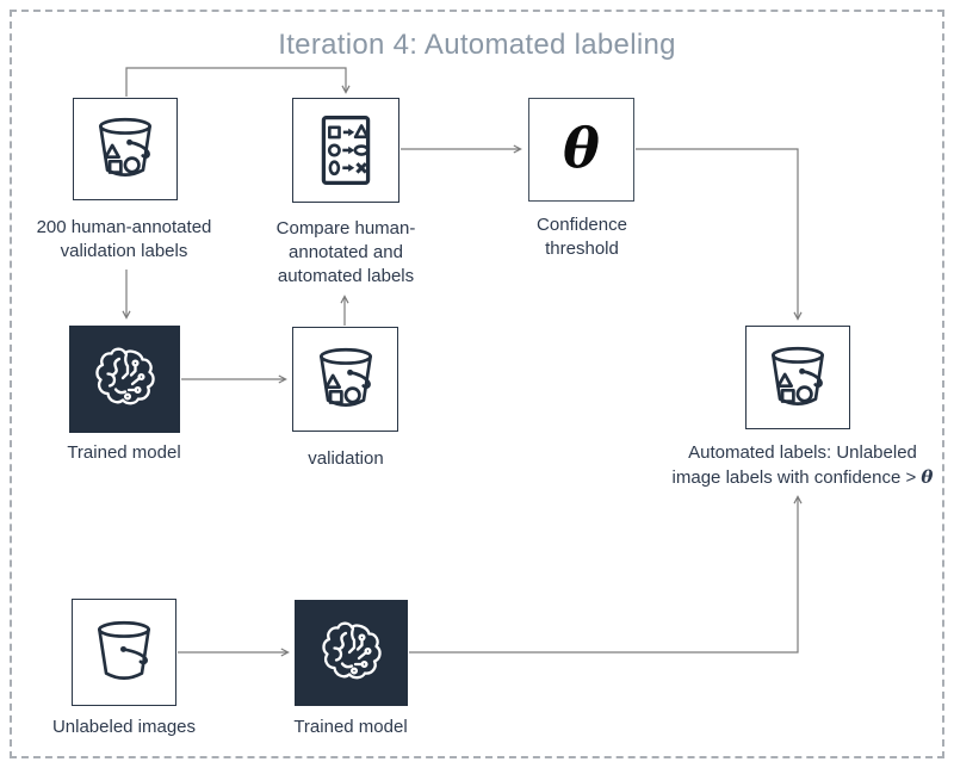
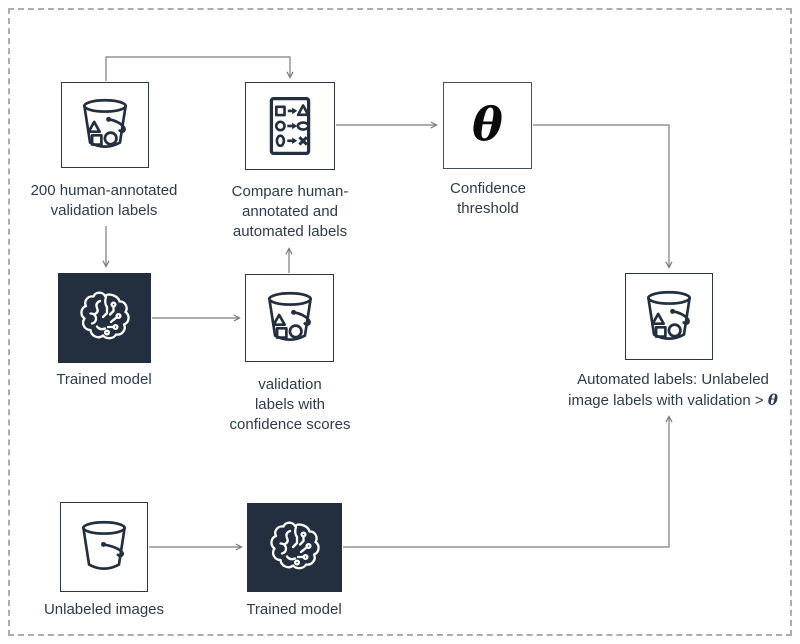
- Iteration 4: Automated labeling
  200 human-annotated
  validation labels
  Compare human-
  annotated and
  automated labels
  θ
  Confidence
  threshold
  Trained model
  validation
+ labels with
+ confidence scores
  Automated labels: Unlabeled
- image labels with confidence > θ
+ image labels with validation > θ
  Unlabeled images
  Trained model
